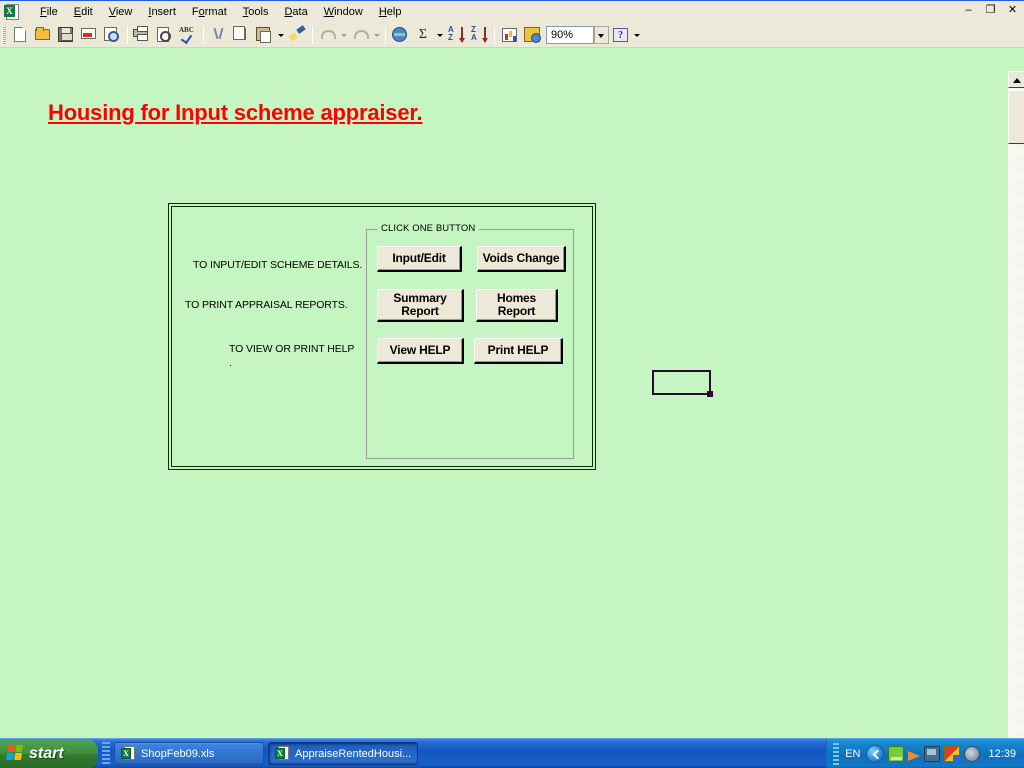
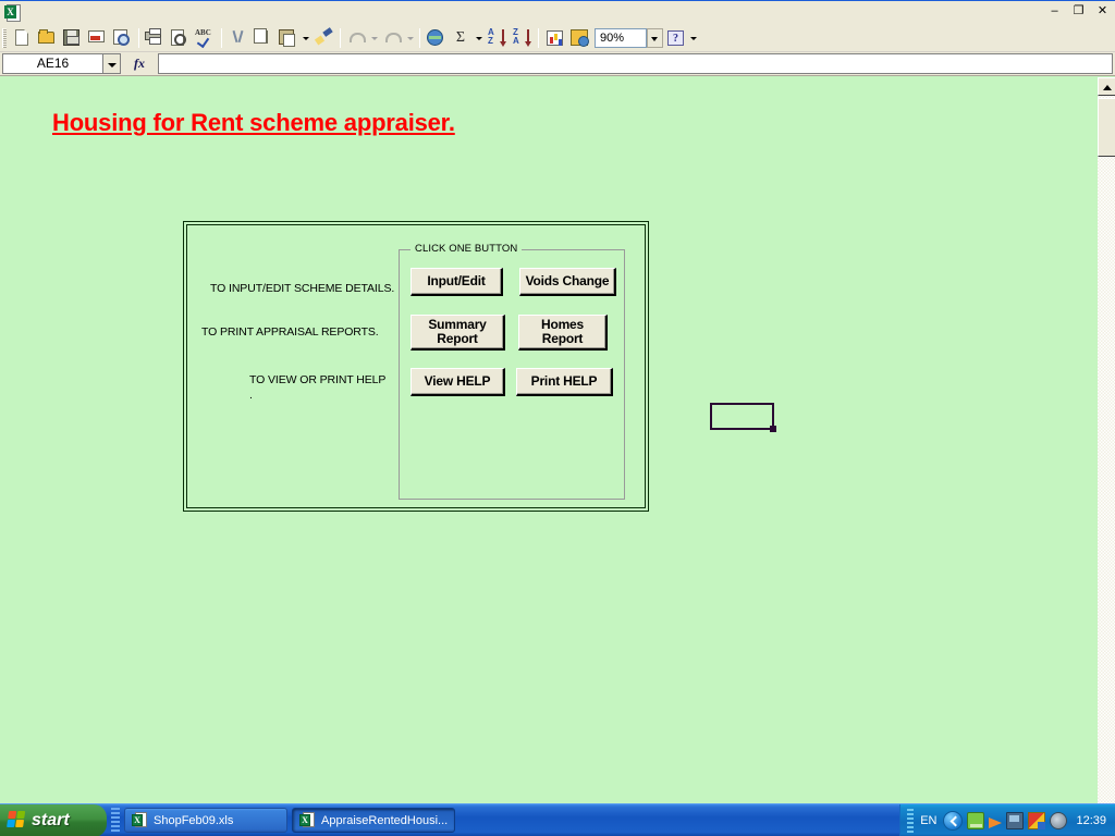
  X
- File
- Edit
- View
- Insert
- Format
- Tools
- Data
- Window
- Help
  –
  ❐
  ✕
  Σ
  A
  Z
  Z
  A
  90%
  ?
+ AE16
+ fx
- Housing for Input scheme appraiser.
+ Housing for Rent scheme appraiser.
  TO INPUT/EDIT SCHEME DETAILS.
  TO PRINT APPRAISAL REPORTS.
  TO VIEW OR PRINT HELP
  .
  CLICK ONE BUTTON
  Input/Edit
  Voids Change
  Summary
  Report
  Homes
  Report
  View HELP
  Print HELP
  start
  X
  ShopFeb09.xls
  X
  AppraiseRentedHousi...
  EN
  12:39
